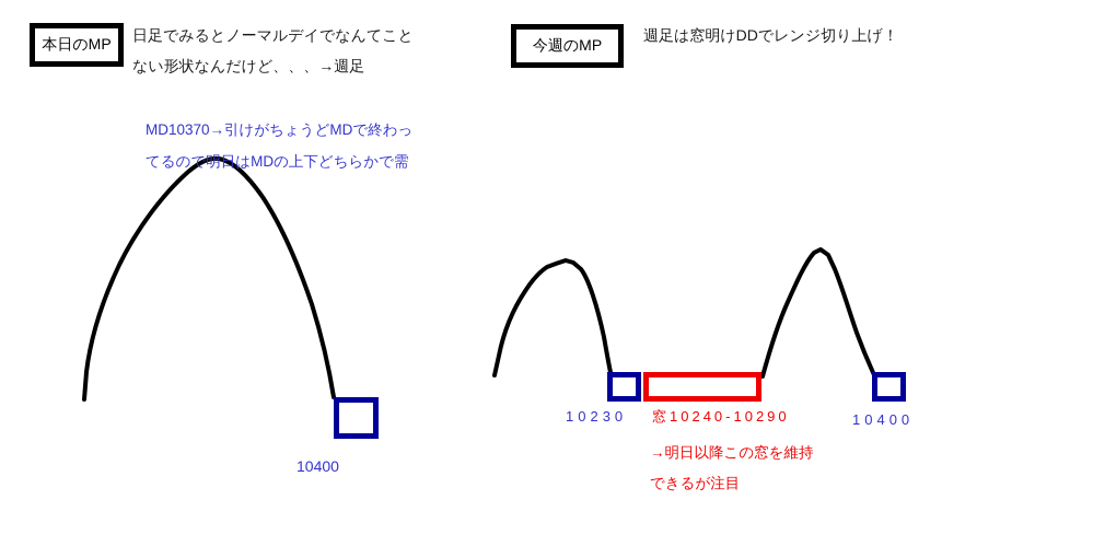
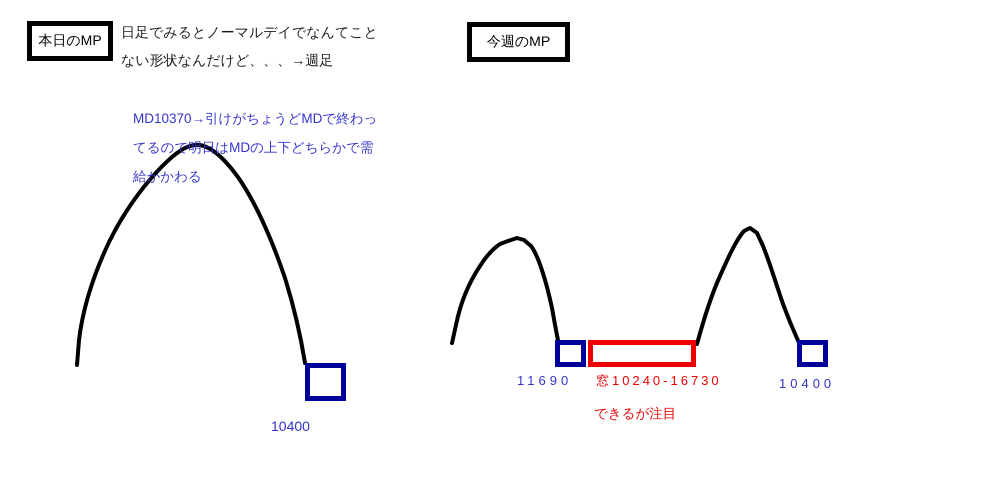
  本日のMP
  日足でみるとノーマルデイでなんてこと
  ない形状なんだけど、、、→週足
  MD10370→引けがちょうどMDで終わっ
  てるので明日はMDの上下どちらかで需
+ 給がかわる
  今週のMP
- 週足は窓明けDDでレンジ切り上げ！
  10400
- 10230
+ 11690
  10400
- 窓10240-10290
+ 窓10240-16730
- →明日以降この窓を維持
  できるが注目
